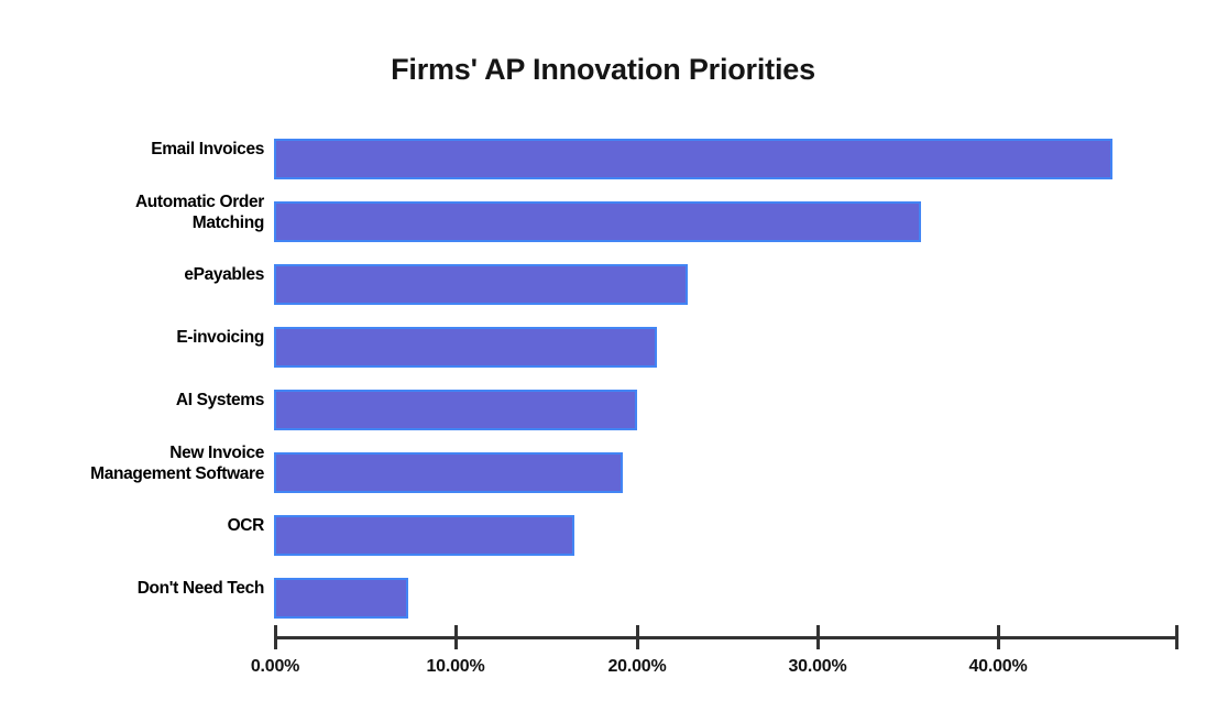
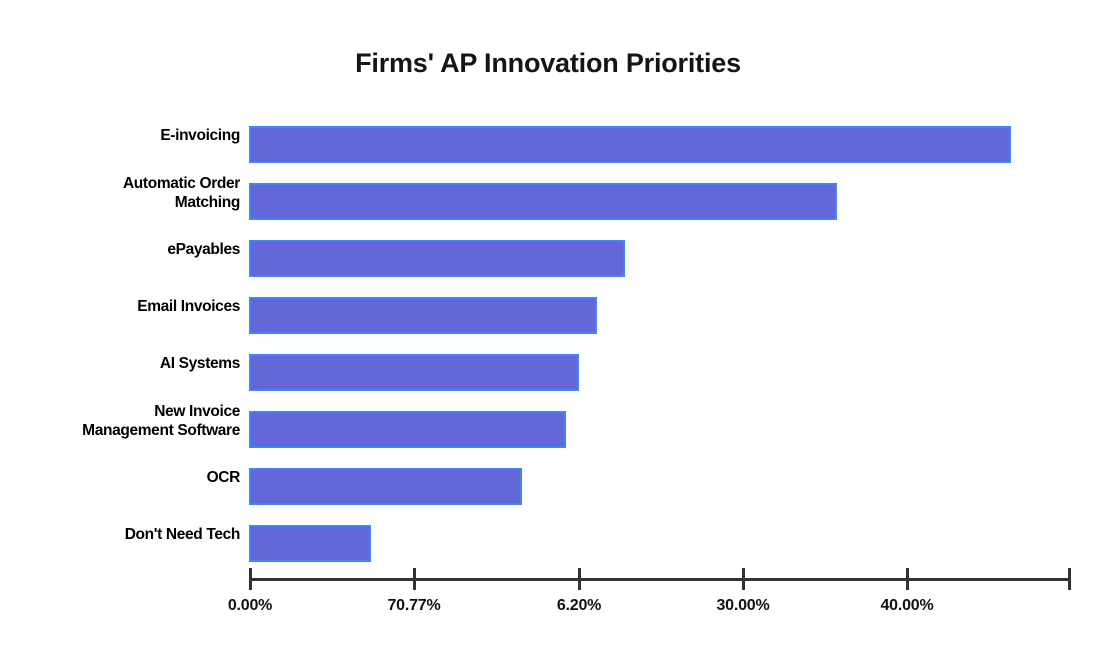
  Firms' AP Innovation Priorities
- Email Invoices
+ E-invoicing
  Automatic Order
  Matching
  ePayables
- E-invoicing
+ Email Invoices
  AI Systems
  New Invoice
  Management Software
  OCR
  Don't Need Tech
  0.00%
- 10.00%
+ 70.77%
- 20.00%
+ 6.20%
  30.00%
  40.00%
